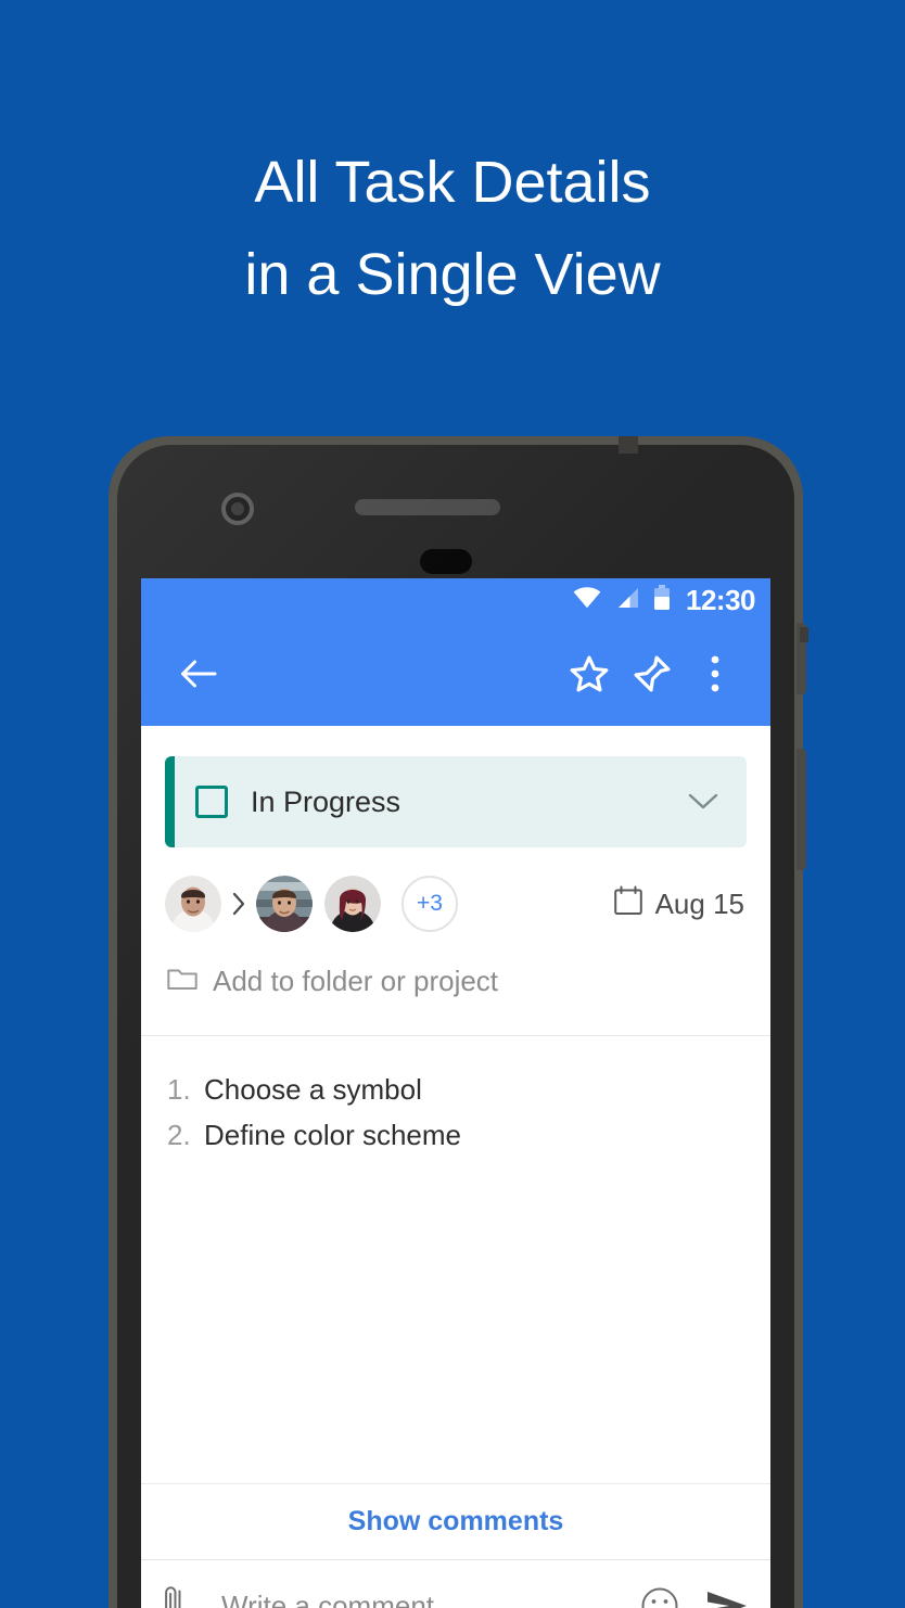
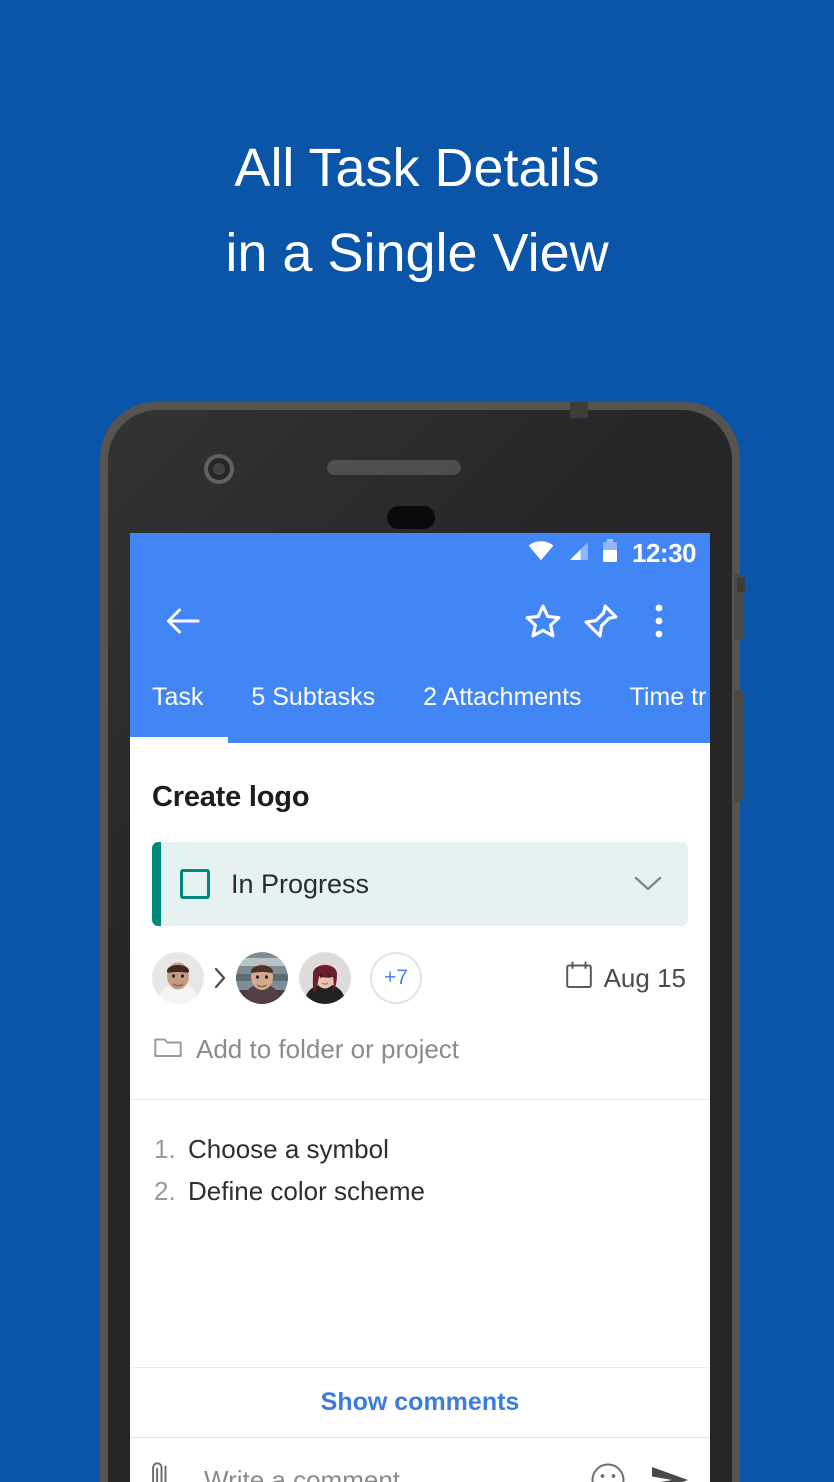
  All Task Details
  in a Single View
  12:30
+ Task
+ 5 Subtasks
+ 2 Attachments
+ Time tr
+ Create logo
  In Progress
- +3
+ +7
  Aug 15
  Add to folder or project
  1.
  Choose a symbol
  2.
  Define color scheme
  Show comments
  Write a comment
